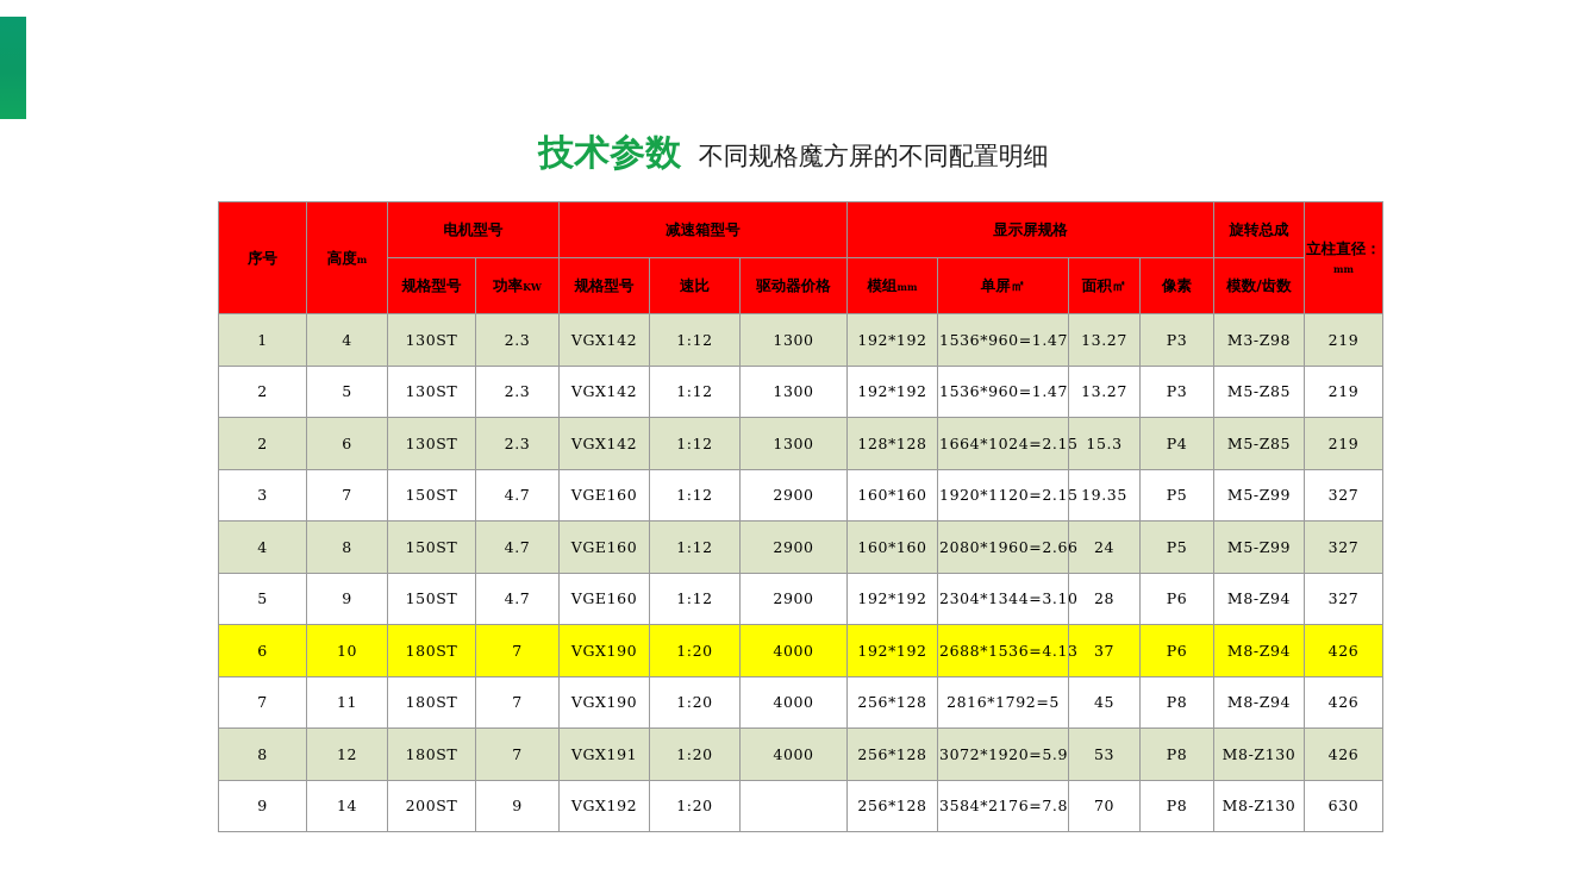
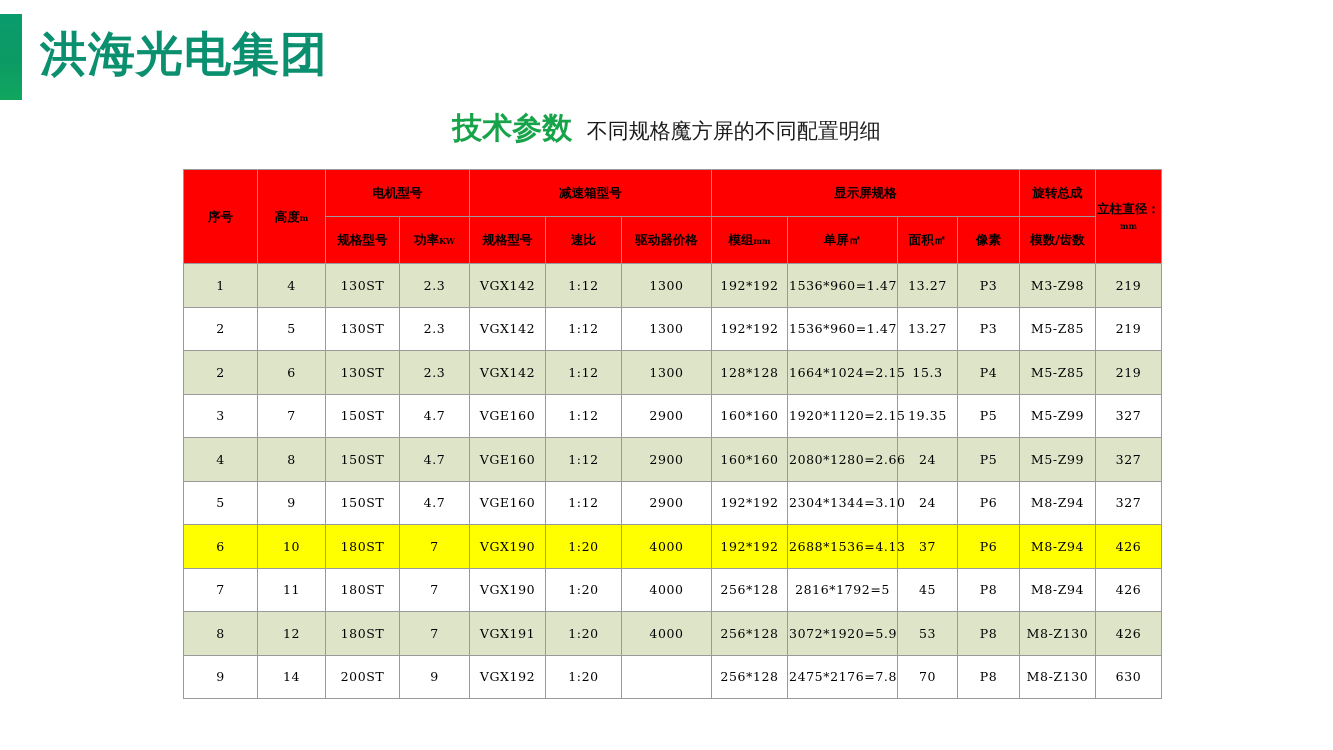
+ 洪海光电集团
  技术参数 不同规格魔方屏的不同配置明细
  序号	高度m	电机型号	减速箱型号	显示屏规格	旋转总成	立柱直径：mm
  规格型号	功率KW	规格型号	速比	驱动器价格	模组mm	单屏㎡	面积㎡	像素	模数/齿数
  1	4	130ST	2.3	VGX142	1:12	1300	192*192	1536*960=1.47	13.27	P3	M3-Z98	219
  2	5	130ST	2.3	VGX142	1:12	1300	192*192	1536*960=1.47	13.27	P3	M5-Z85	219
  2	6	130ST	2.3	VGX142	1:12	1300	128*128	1664*1024=2.15	15.3	P4	M5-Z85	219
  3	7	150ST	4.7	VGE160	1:12	2900	160*160	1920*1120=2.15	19.35	P5	M5-Z99	327
- 4	8	150ST	4.7	VGE160	1:12	2900	160*160	2080*1960=2.66	24	P5	M5-Z99	327
+ 4	8	150ST	4.7	VGE160	1:12	2900	160*160	2080*1280=2.66	24	P5	M5-Z99	327
- 5	9	150ST	4.7	VGE160	1:12	2900	192*192	2304*1344=3.10	28	P6	M8-Z94	327
+ 5	9	150ST	4.7	VGE160	1:12	2900	192*192	2304*1344=3.10	24	P6	M8-Z94	327
  6	10	180ST	7	VGX190	1:20	4000	192*192	2688*1536=4.13	37	P6	M8-Z94	426
  7	11	180ST	7	VGX190	1:20	4000	256*128	2816*1792=5	45	P8	M8-Z94	426
  8	12	180ST	7	VGX191	1:20	4000	256*128	3072*1920=5.9	53	P8	M8-Z130	426
- 9	14	200ST	9	VGX192	1:20		256*128	3584*2176=7.8	70	P8	M8-Z130	630
+ 9	14	200ST	9	VGX192	1:20		256*128	2475*2176=7.8	70	P8	M8-Z130	630
